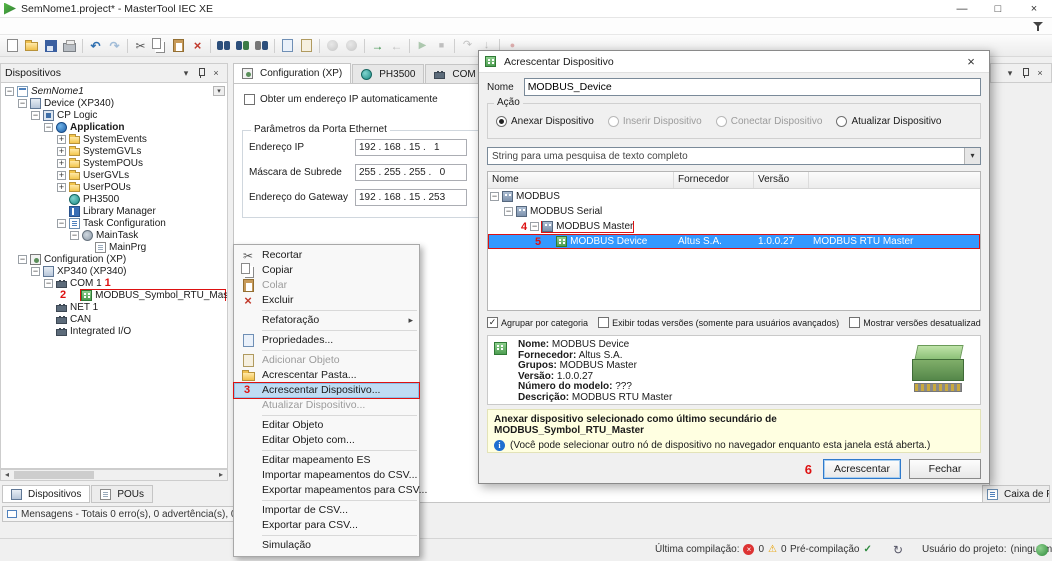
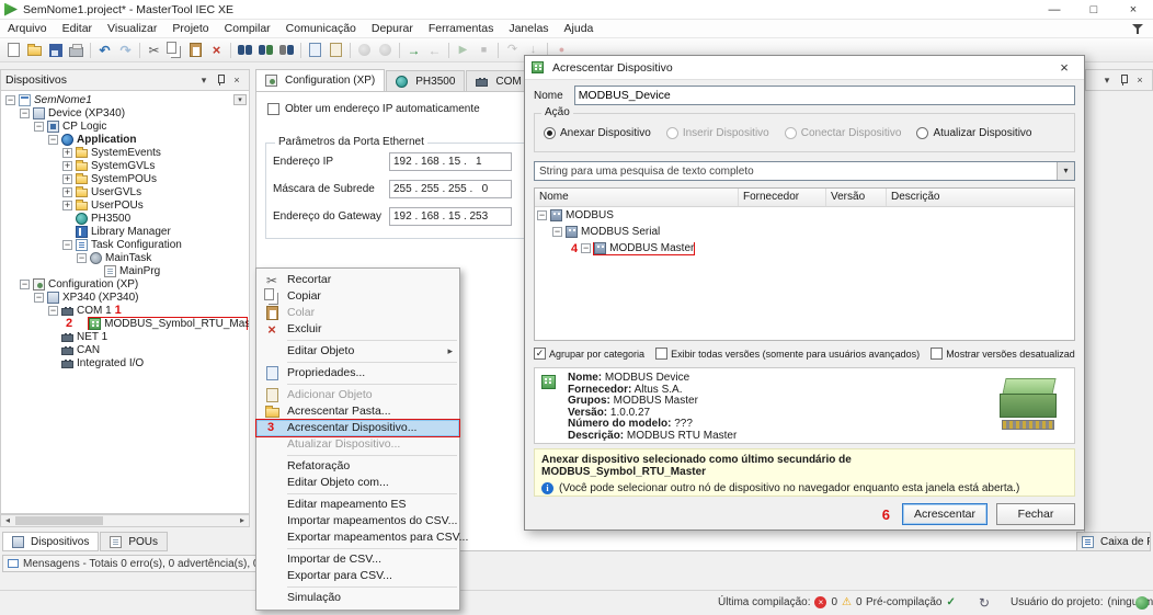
  SemNome1.project* - MasterTool IEC XE
  —
  □
  ×
+ Arquivo
+ Editar
+ Visualizar
+ Projeto
+ Compilar
+ Comunicação
+ Depurar
+ Ferramentas
+ Janelas
+ Ajuda
  ↶
  ↷
  ✂
  ×
  →
  ←
  ▶
  ■
  ↷
  ↓
  ●
  Dispositivos
  ▾
  ×
  −
  SemNome1
  −
  Device (XP340)
  −
  CP Logic
  −
  Application
  +
  SystemEvents
  +
  SystemGVLs
  +
  SystemPOUs
  +
  UserGVLs
  +
  UserPOUs
  PH3500
  Library Manager
  −
  Task Configuration
  −
  MainTask
  MainPrg
  −
  Configuration (XP)
  −
  XP340 (XP340)
  −
  COM 1
  1
  2
  MODBUS_Symbol_RTU_Mas
  NET 1
  CAN
  Integrated I/O
  ◂
  ▸
  Configuration (XP)
  PH3500
  COM
  Obter um endereço IP automaticamente
  Parâmetros da Porta Ethernet
  Endereço IP
  192 . 168 . 15 . 1
  Máscara de Subrede
  255 . 255 . 255 . 0
  Endereço do Gateway
  192 . 168 . 15 . 253
  ✂
  Recortar
  Copiar
  Colar
  ×
  Excluir
- Refatoração
+ Editar Objeto
  ▸
  Propriedades...
  Adicionar Objeto
  Acrescentar Pasta...
  3
  Acrescentar Dispositivo...
  Atualizar Dispositivo...
- Editar Objeto
+ Refatoração
  Editar Objeto com...
  Editar mapeamento ES
  Importar mapeamentos do CSV...
  Exportar mapeamentos para CSV...
  Importar de CSV...
  Exportar para CSV...
  Simulação
  Acrescentar Dispositivo
  ×
  Nome
  MODBUS_Device
  Ação
  Anexar Dispositivo
  Inserir Dispositivo
  Conectar Dispositivo
  Atualizar Dispositivo
  String para uma pesquisa de texto completo
  ▾
  Nome
  Fornecedor
  Versão
+ Descrição
  −
  MODBUS
  −
  MODBUS Serial
  4
  −
  MODBUS Master
- 5
- MODBUS Device
- Altus S.A.
- 1.0.0.27
- MODBUS RTU Master
  ✓
  Agrupar por categoria
  Exibir todas versões (somente para usuários avançados)
  Mostrar versões desatualizad
  Nome: MODBUS Device
  Fornecedor: Altus S.A.
  Grupos: MODBUS Master
  Versão: 1.0.0.27
  Número do modelo: ???
  Descrição: MODBUS RTU Master
  Anexar dispositivo selecionado como último secundário de
  MODBUS_Symbol_RTU_Master
  i
  (Você pode selecionar outro nó de dispositivo no navegador enquanto esta janela está aberta.)
  6
  Acrescentar
  Fechar
  ▾
  ×
  Dispositivos
  POUs
  Mensagens - Totais 0 erro(s), 0 advertência(s),
  Última compilação:
  ×
  0
  ⚠
  0
  Pré-compilação
  ✓
  ↻
  Usuário do projeto:
